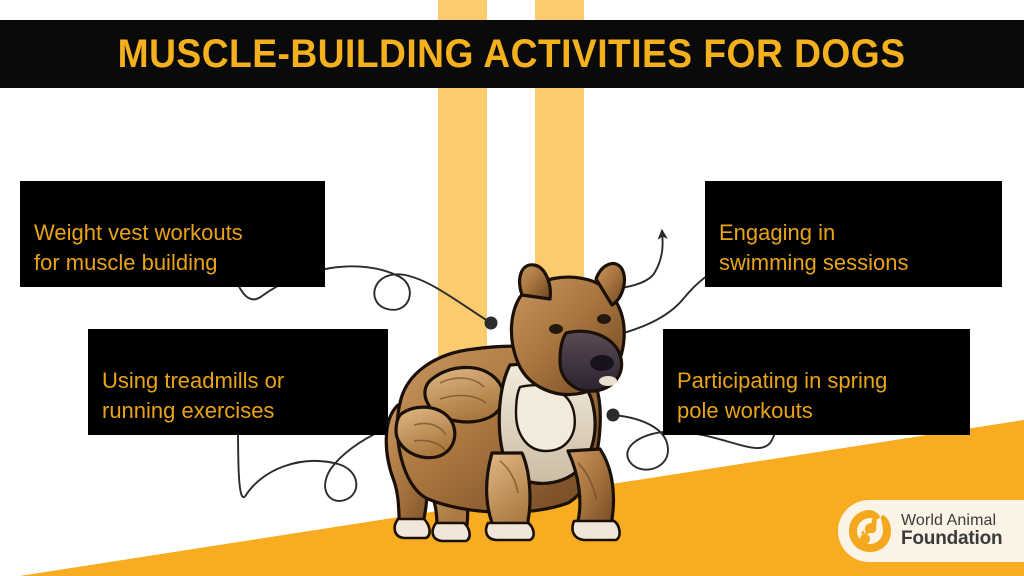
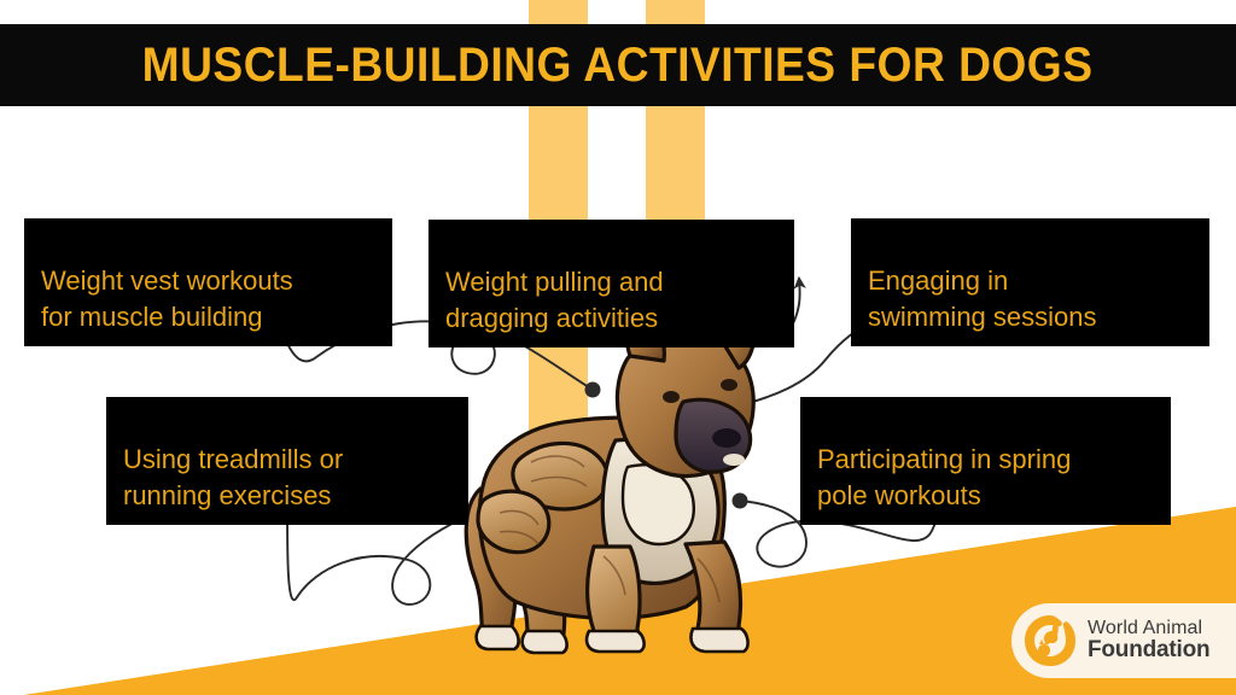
  MUSCLE-BUILDING ACTIVITIES FOR DOGS
  Weight vest workouts
  for muscle building
+ Weight pulling and
+ dragging activities
  Engaging in
  swimming sessions
  Using treadmills or
  running exercises
  Participating in spring
  pole workouts
  World Animal
  Foundation
